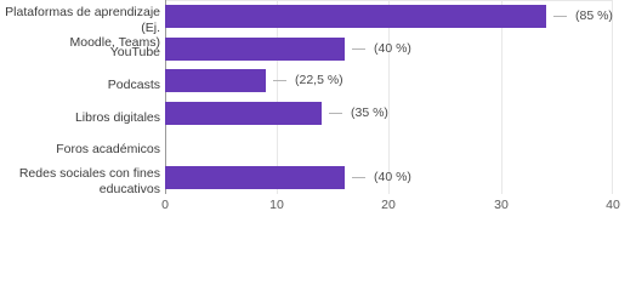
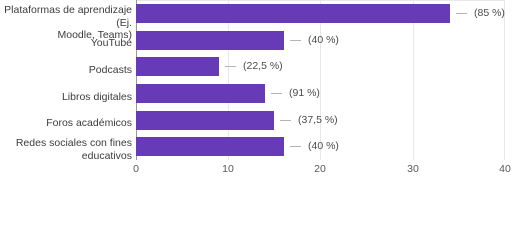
  Plataformas de aprendizaje (Ej.
  Moodle, Teams)
  YouTube
  Podcasts
  Libros digitales
  Foros académicos
  Redes sociales con fines
  educativos
  (85 %)
  (40 %)
  (22,5 %)
- (35 %)
+ (91 %)
+ (37,5 %)
  (40 %)
  0
  10
  20
  30
  40
